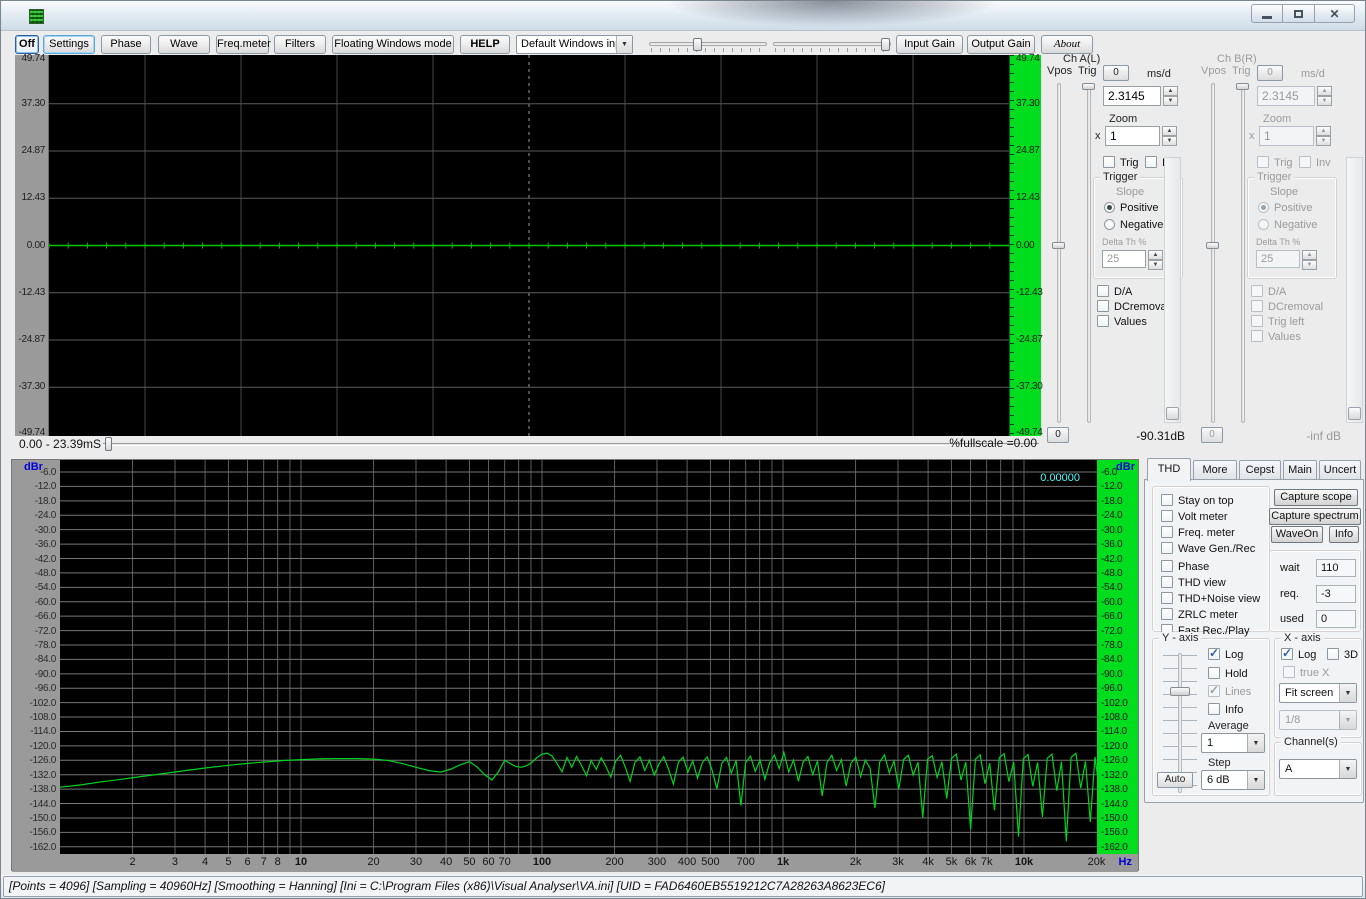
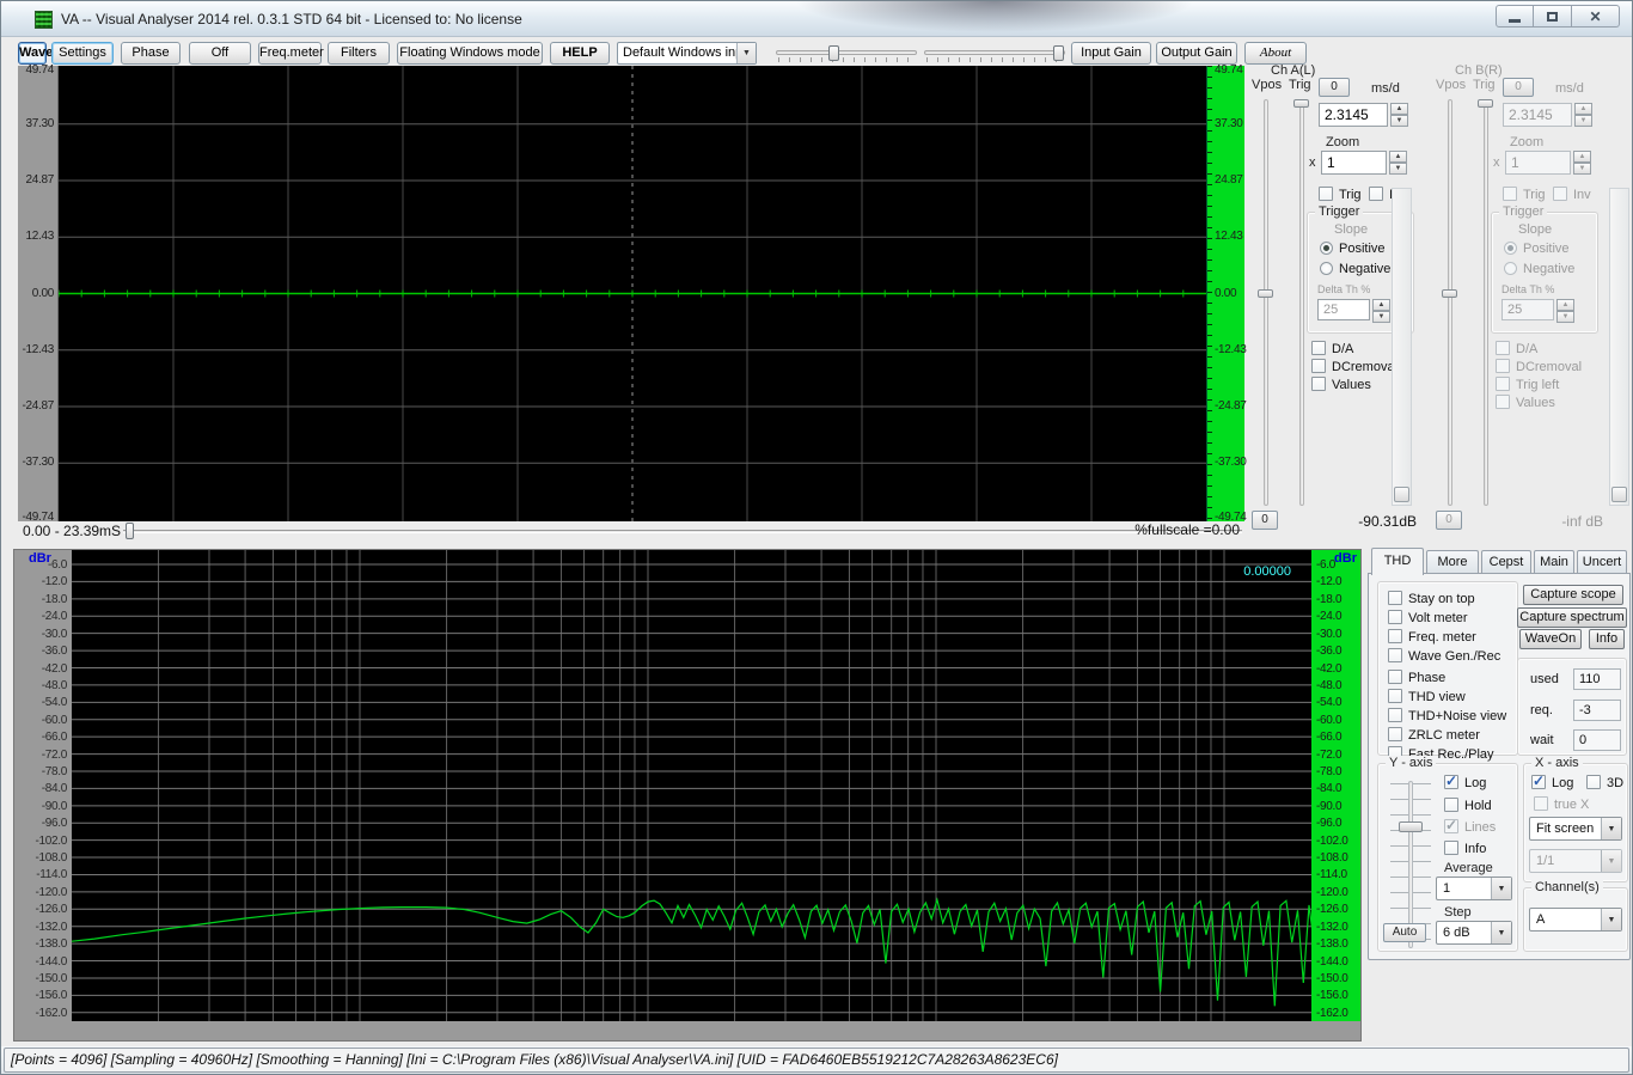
+ VA -- Visual Analyser 2014 rel. 0.3.1 STD 64 bit - Licensed to: No license
  ✕
- Off
+ Wave
  Settings
  Phase
- Wave
+ Off
  Freq.meter
  Filters
  Floating Windows mode
  HELP
  Default Windows in
  Input Gain
  Output Gain
  About
  49.74
  37.30
  24.87
  12.43
  0.00
  -12.43
  -24.87
  -37.30
  -49.74
  49.74
  37.30
  24.87
  12.43
  0.00
  -12.43
  -24.87
  -37.30
  -49.74
  0.00 - 23.39mS
  %fullscale =0.00
  Ch A(L)
  Vpos
  Trig
  0
  ms/d
  2.3145
  Zoom
  x
  1
  Trig
  Trigger
  Slope
  Positive
  Negative
  Delta Th %
  25
  D/A
  DCremov
  Values
  0
  -90.31dB
  Ch B(R)
  Vpos
  Trig
  0
  ms/d
  2.3145
  Zoom
  x
  1
  Trig
  Inv
  Trigger
  Slope
  Positive
  Negative
  Delta Th %
  25
  D/A
  DCremoval
  Trig left
  Values
  0
  -inf dB
  dBr
  -6.0
  -12.0
  -18.0
  -24.0
  -30.0
  -36.0
  -42.0
  -48.0
  -54.0
  -60.0
  -66.0
  -72.0
  -78.0
  -84.0
  -90.0
  -96.0
  -102.0
  -108.0
  -114.0
  -120.0
  -126.0
  -132.0
  -138.0
  -144.0
  -150.0
  -156.0
  -162.0
  dBr
  -6.0
  -12.0
  -18.0
  -24.0
  -30.0
  -36.0
  -42.0
  -48.0
  -54.0
  -60.0
  -66.0
  -72.0
  -78.0
  -84.0
  -90.0
  -96.0
  -102.0
  -108.0
  -114.0
  -120.0
  -126.0
  -132.0
  -138.0
  -144.0
  -150.0
  -156.0
  -162.0
  0.00000
- Hz
- 2
- 3
- 4
- 5
- 6
- 7
- 8
- 10
- 20
- 30
- 40
- 50
- 60
- 70
- 100
- 200
- 300
- 400
- 500
- 700
- 1k
- 2k
- 3k
- 4k
- 5k
- 6k
- 7k
- 10k
- 20k
  THD
  More
  Cepst
  Main
  Uncert
  Stay on top
  Volt meter
  Freq. meter
  Wave Gen./Rec
  Phase
  THD view
  THD+Noise view
  ZRLC meter
  Fast Rec./Play
  Capture scope
  Capture spectrum
  WaveOn
  Info
- wait
+ used
  110
  req.
  -3
- used
+ wait
  0
  Y - axis
  Log
  Hold
  Lines
  Info
  Average
  1
  Step
  6 dB
  Auto
  X - axis
  Log
  3D
  true X
  Fit screen
- 1/8
+ 1/1
  Channel(s)
  A
  [Points = 4096] [Sampling = 40960Hz] [Smoothing = Hanning] [Ini = C:\Program Files (x86)\Visual Analyser\VA.ini] [UID = FAD6460EB5519212C7A28263A8623EC6]
